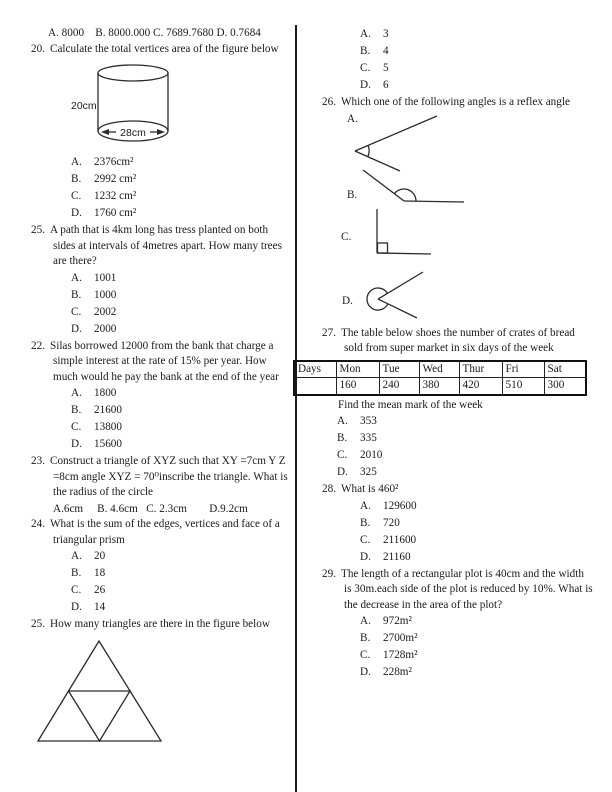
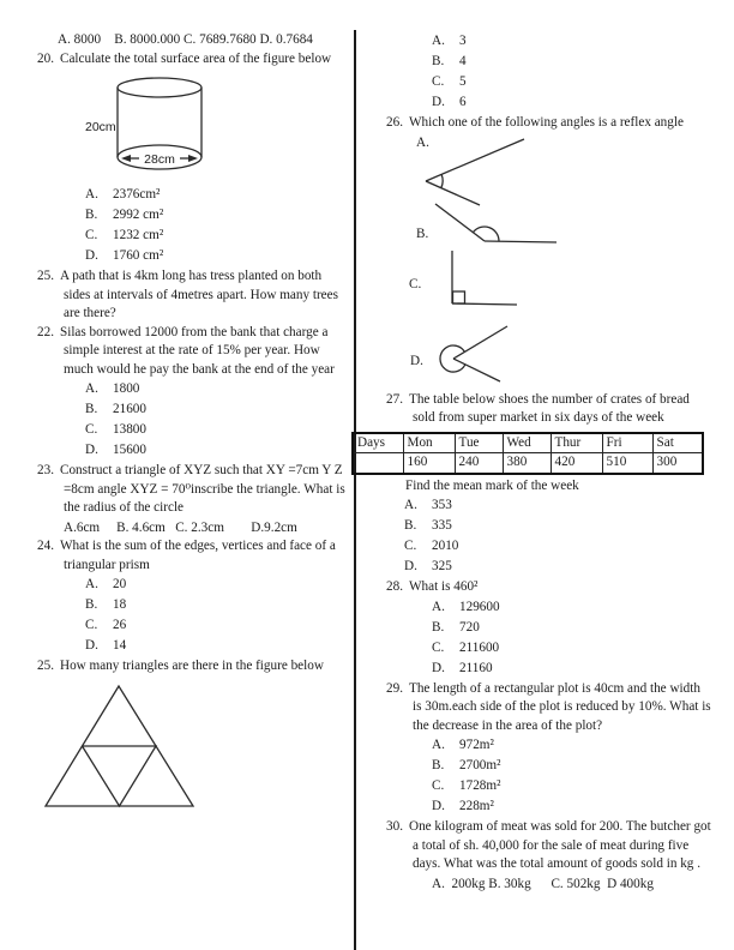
  A. 8000 B. 8000.000 C. 7689.7680 D. 0.7684
- 20. Calculate the total vertices area of the figure below
+ 20. Calculate the total surface area of the figure below
  20cm
  28cm
  A. 2376cm²
  B. 2992 cm²
  C. 1232 cm²
  D. 1760 cm²
  25. A path that is 4km long has tress planted on both sides at intervals of 4metres apart. How many trees are there?
- A. 1001
- B. 1000
- C. 2002
- D. 2000
  22. Silas borrowed 12000 from the bank that charge a simple interest at the rate of 15% per year. How much would he pay the bank at the end of the year
  A. 1800
  B. 21600
  C. 13800
  D. 15600
  23. Construct a triangle of XYZ such that XY =7cm Y Z =8cm angle XYZ = 70⁰inscribe the triangle. What is the radius of the circle
  A.6cm B. 4.6cm C. 2.3cm D.9.2cm
  24. What is the sum of the edges, vertices and face of a triangular prism
  A. 20
  B. 18
  C. 26
  D. 14
  25. How many triangles are there in the figure below
  A. 3
  B. 4
  C. 5
  D. 6
  26. Which one of the following angles is a reflex angle
  A.
  B.
  C.
  D.
  27. The table below shoes the number of crates of bread sold from super market in six days of the week
  Days	Mon	Tue	Wed	Thur	Fri	Sat
  	160	240	380	420	510	300
  Find the mean mark of the week
  A. 353
  B. 335
  C. 2010
  D. 325
  28. What is 460²
  A. 129600
  B. 720
  C. 211600
  D. 21160
  29. The length of a rectangular plot is 40cm and the width is 30m.each side of the plot is reduced by 10%. What is the decrease in the area of the plot?
  A. 972m²
  B. 2700m²
  C. 1728m²
  D. 228m²
+ 30. One kilogram of meat was sold for 200. The butcher got a total of sh. 40,000 for the sale of meat during five days. What was the total amount of goods sold in kg .
+ A. 200kg B. 30kg C. 502kg D 400kg
